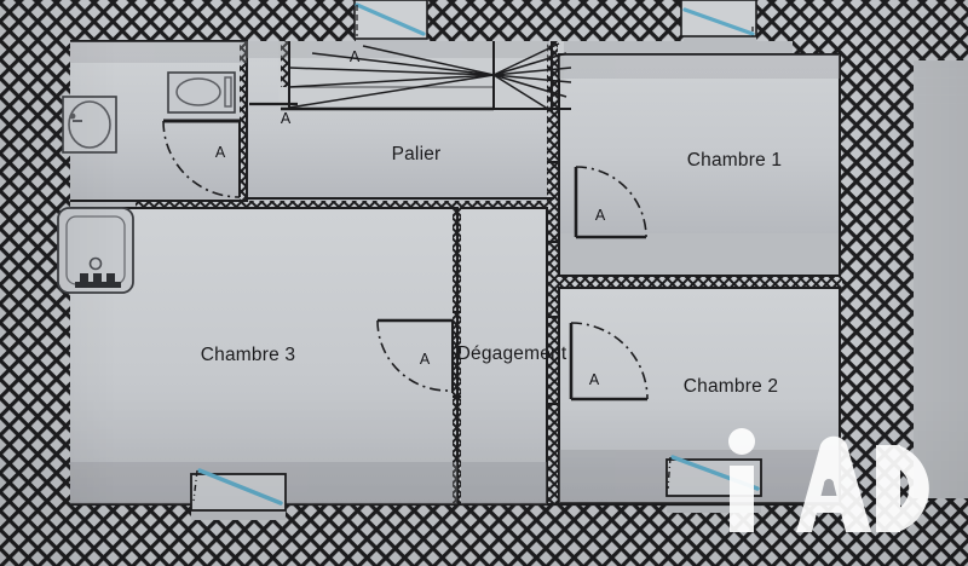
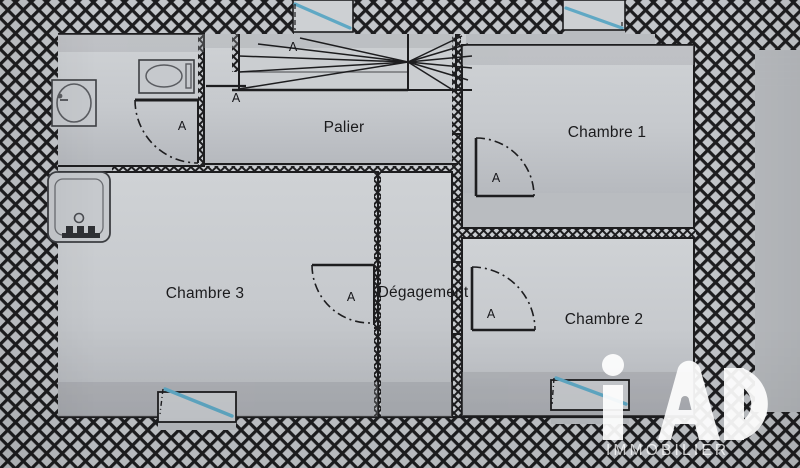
+ IMMOBILIER
